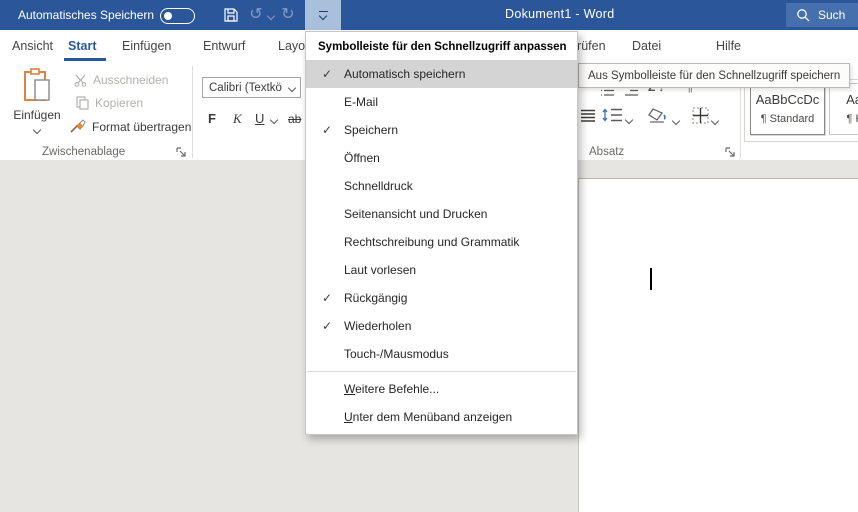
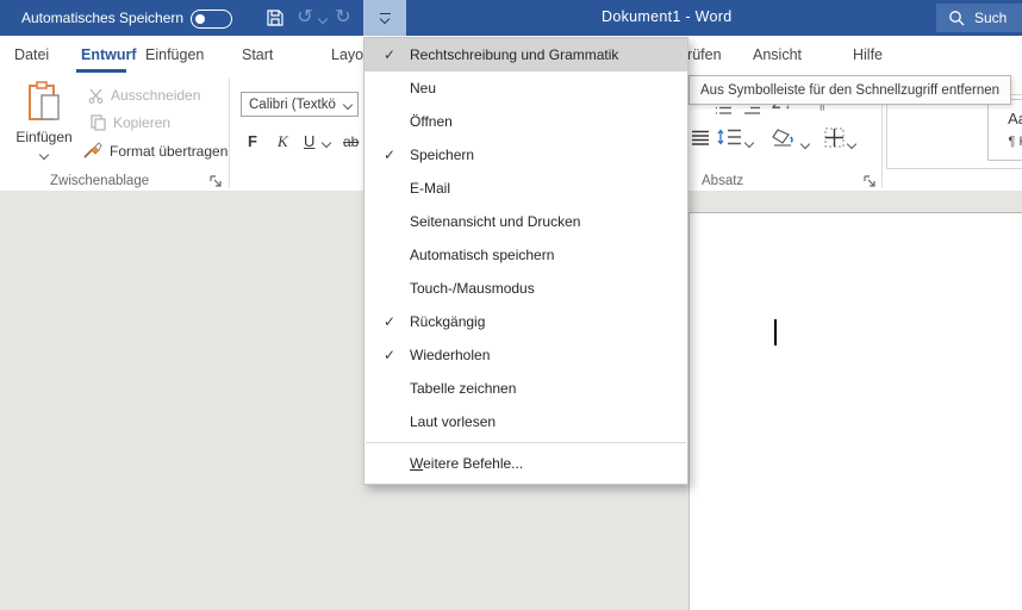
  Automatisches Speichern
  ↺
  ↻
  Dokument1 - Word
  Such
- Ansicht
+ Datei
- Start
+ Entwurf
  Einfügen
- Entwurf
+ Start
- Datei
+ Ansicht
  Hilfe
  Einfügen
  Ausschneiden
  Kopieren
  Format übertragen
  Zwischenablage
  Calibri (Textkö
  F
  K
  U
  ab
  Absatz
- AaBbCcDc
- ¶ Standard
- Symbolleiste für den Schnellzugriff anpassen
  ✓
- Automatisch speichern
+ Rechtschreibung und Grammatik
+ Neu
- E-Mail
+ Öffnen
  ✓
  Speichern
- Öffnen
+ E-Mail
- Schnelldruck
  Seitenansicht und Drucken
- Rechtschreibung und Grammatik
+ Automatisch speichern
- Laut vorlesen
+ Touch-/Mausmodus
  ✓
  Rückgängig
  ✓
  Wiederholen
+ Tabelle zeichnen
- Touch-/Mausmodus
+ Laut vorlesen
  Weitere Befehle...
- Unter dem Menüband anzeigen
- Aus Symbolleiste für den Schnellzugriff speichern
+ Aus Symbolleiste für den Schnellzugriff entfernen
